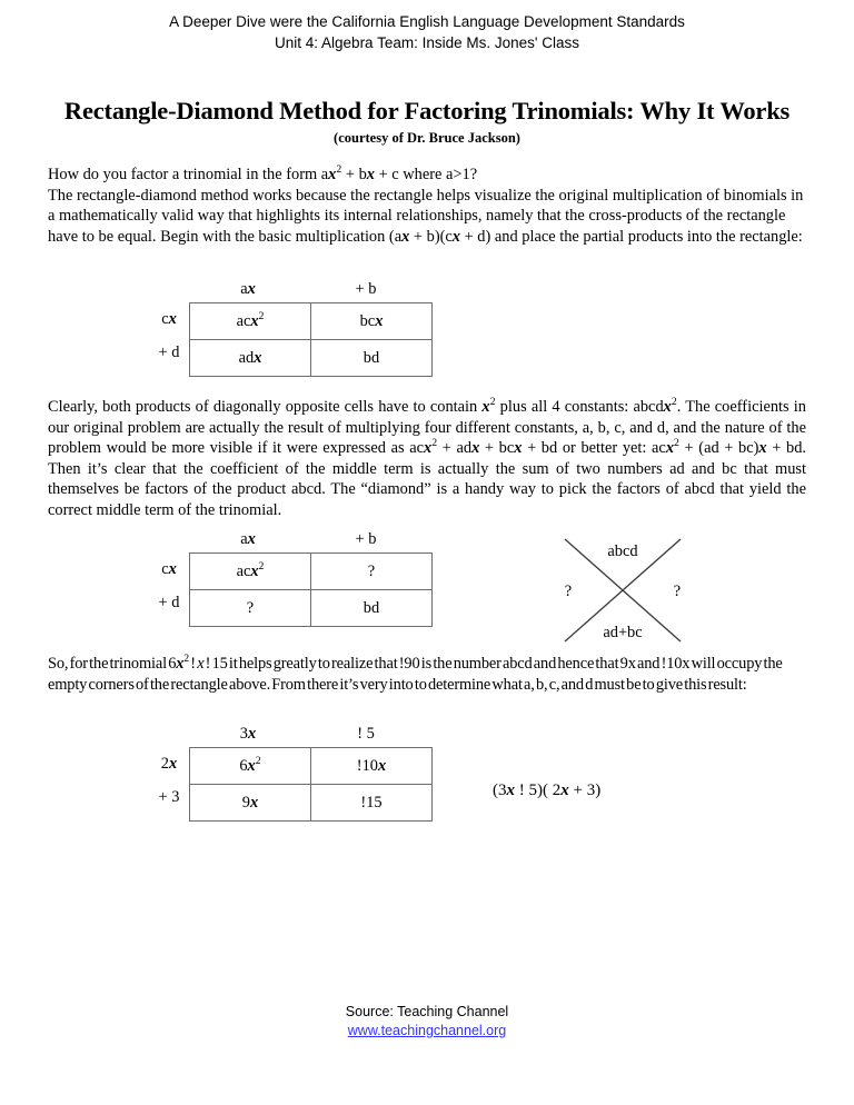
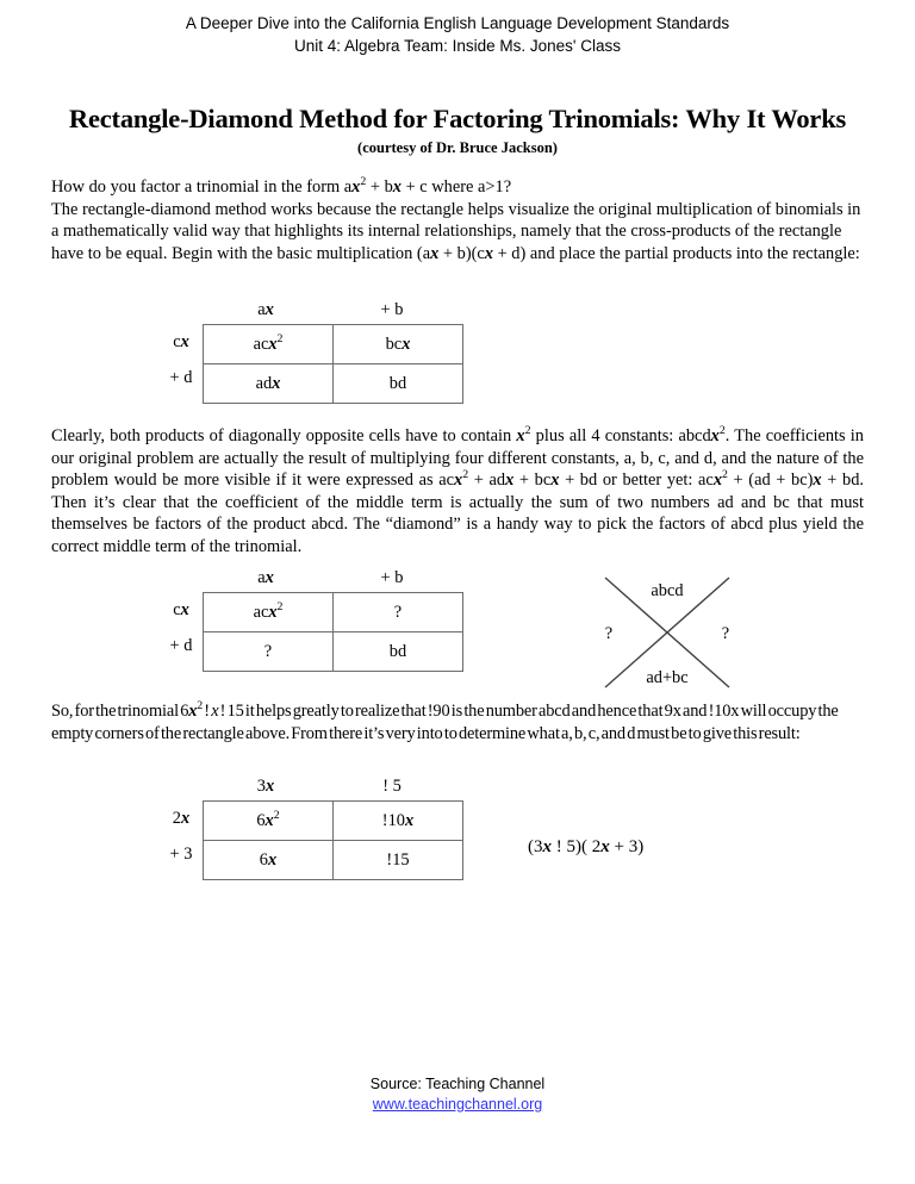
- A Deeper Dive were the California English Language Development Standards
+ A Deeper Dive into the California English Language Development Standards
  Unit 4: Algebra Team: Inside Ms. Jones' Class
  Rectangle-Diamond Method for Factoring Trinomials: Why It Works
  (courtesy of Dr. Bruce Jackson)
  How do you factor a trinomial in the form ax2 + bx + c where a>1?
  The rectangle-diamond method works because the rectangle helps visualize the original multiplication of binomials in a mathematically valid way that highlights its internal relationships, namely that the cross-products of the rectangle have to be equal. Begin with the basic multiplication (ax + b)(cx + d) and place the partial products into the rectangle:
  ax
  + b
  cx
  + d
  acx2	bcx
  adx	bd
- Clearly, both products of diagonally opposite cells have to contain x2 plus all 4 constants: abcdx2. The coefficients in our original problem are actually the result of multiplying four different constants, a, b, c, and d, and the nature of the problem would be more visible if it were expressed as acx2 + adx + bcx + bd or better yet: acx2 + (ad + bc)x + bd. Then it’s clear that the coefficient of the middle term is actually the sum of two numbers ad and bc that must themselves be factors of the product abcd. The “diamond” is a handy way to pick the factors of abcd that yield the correct middle term of the trinomial.
+ Clearly, both products of diagonally opposite cells have to contain x2 plus all 4 constants: abcdx2. The coefficients in our original problem are actually the result of multiplying four different constants, a, b, c, and d, and the nature of the problem would be more visible if it were expressed as acx2 + adx + bcx + bd or better yet: acx2 + (ad + bc)x + bd. Then it’s clear that the coefficient of the middle term is actually the sum of two numbers ad and bc that must themselves be factors of the product abcd. The “diamond” is a handy way to pick the factors of abcd plus yield the correct middle term of the trinomial.
  ax
  + b
  cx
  + d
  acx2	?
  ?	bd
  abcd
  ?
  ?
  ad+bc
  So, for the trinomial 6x2 ! x ! 15 it helps greatly to realize that !90 is the number abcd and hence that 9x and !10x will occupy the empty corners of the rectangle above. From there it’s very into to determine what a, b, c, and d must be to give this result:
  3x
  ! 5
  2x
  + 3
  6x2	!10x
- 9x	!15
+ 6x	!15
  (3x ! 5)( 2x + 3)
  Source: Teaching Channel
  www.teachingchannel.org
